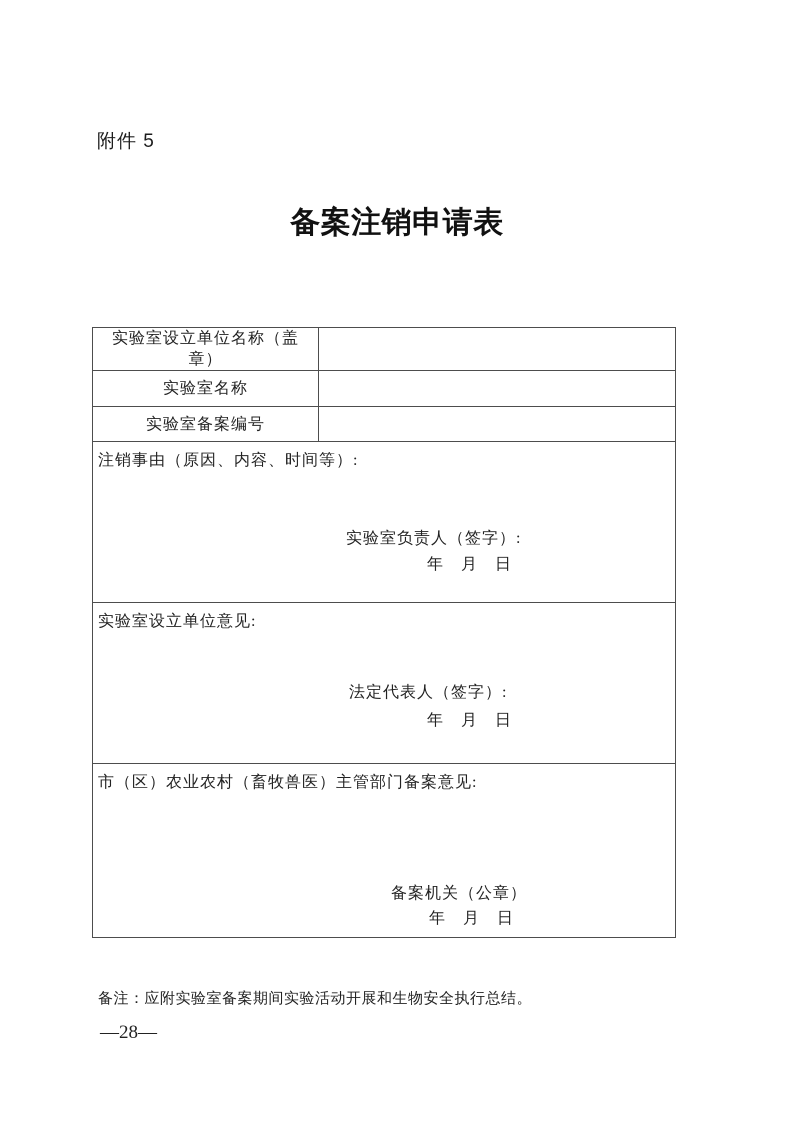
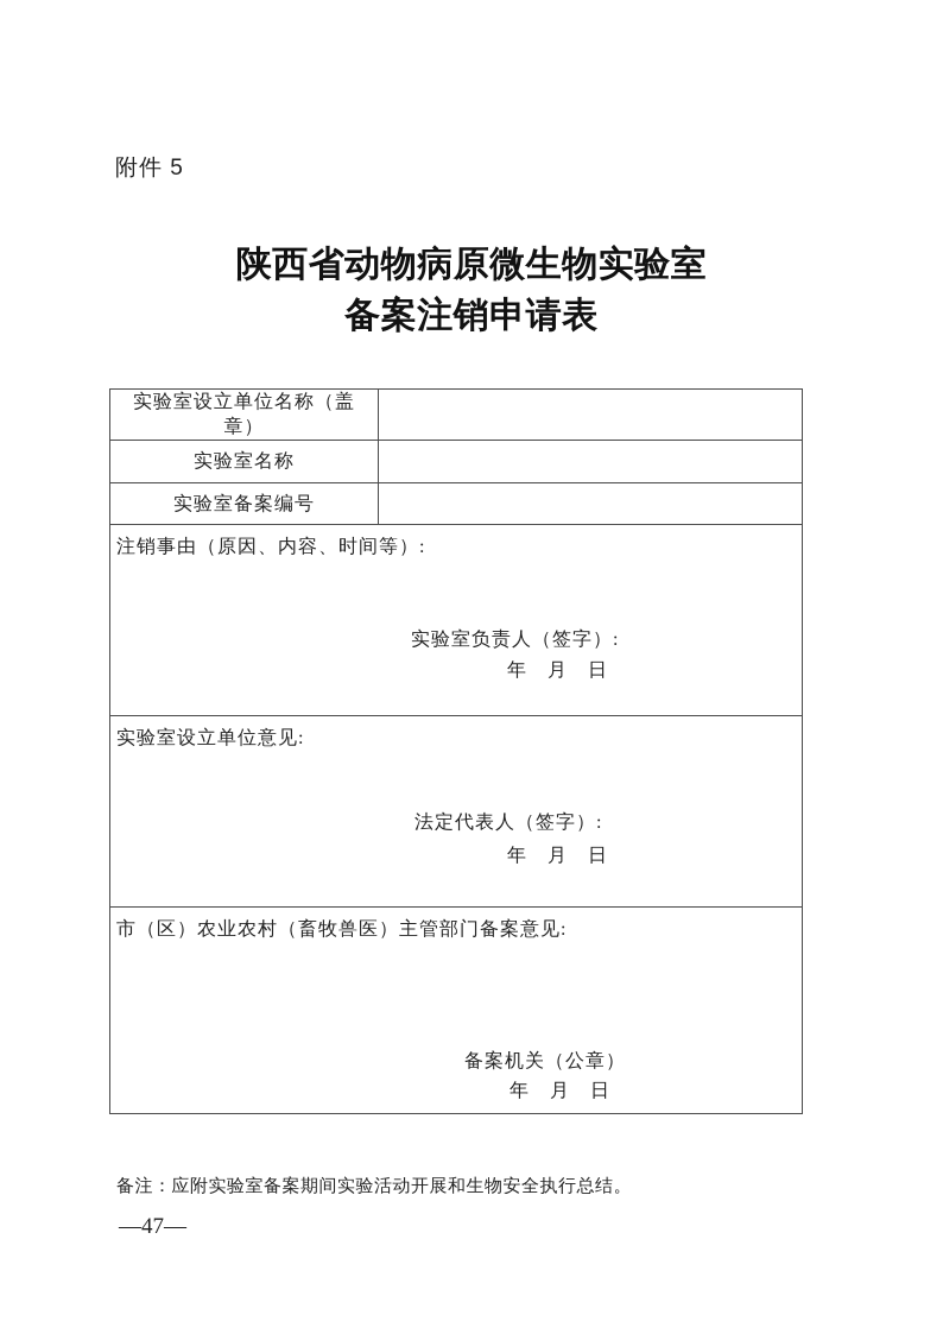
  附件 5
+ 陕西省动物病原微生物实验室
  备案注销申请表
  实验室设立单位名称（盖章）
  实验室名称
  实验室备案编号
  注销事由（原因、内容、时间等）: 实验室负责人（签字）: 年 月 日
  实验室设立单位意见: 法定代表人（签字）: 年 月 日
  市（区）农业农村（畜牧兽医）主管部门备案意见: 备案机关（公章） 年 月 日
  备注：应附实验室备案期间实验活动开展和生物安全执行总结。
- —28—
+ —47—
